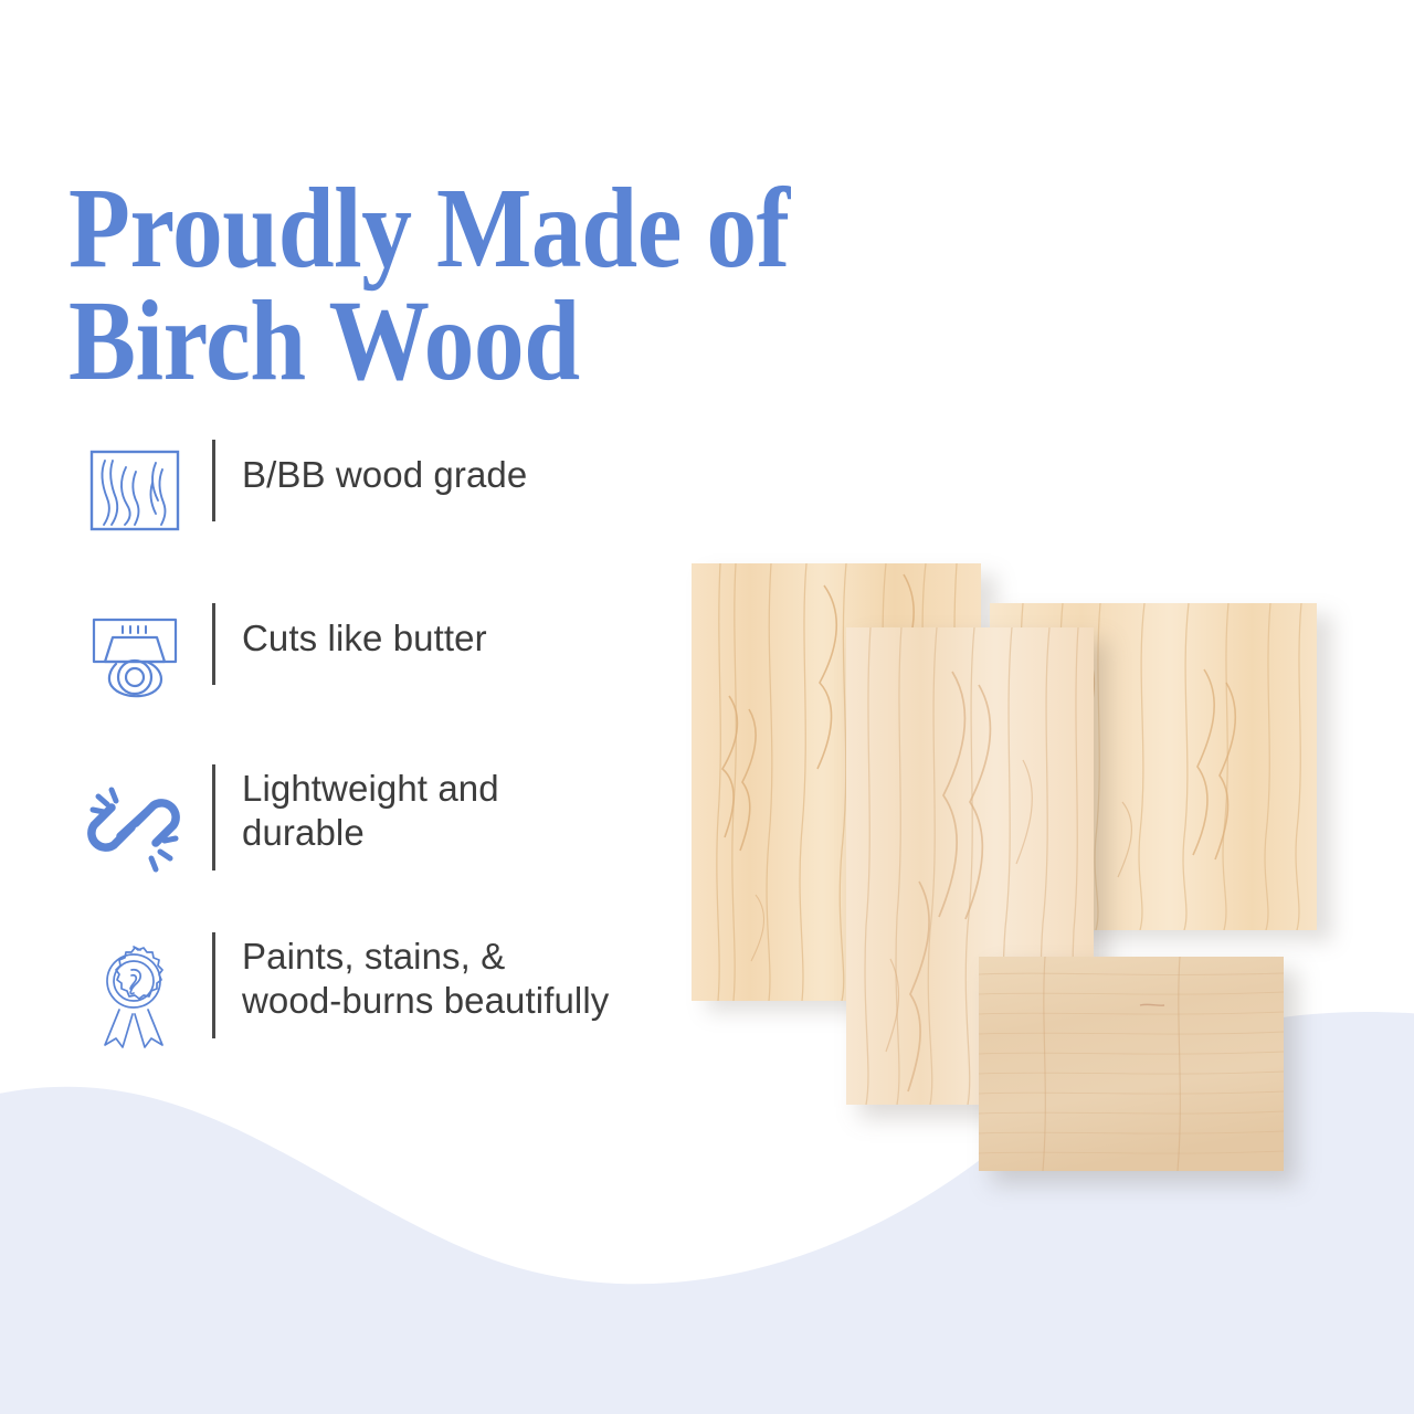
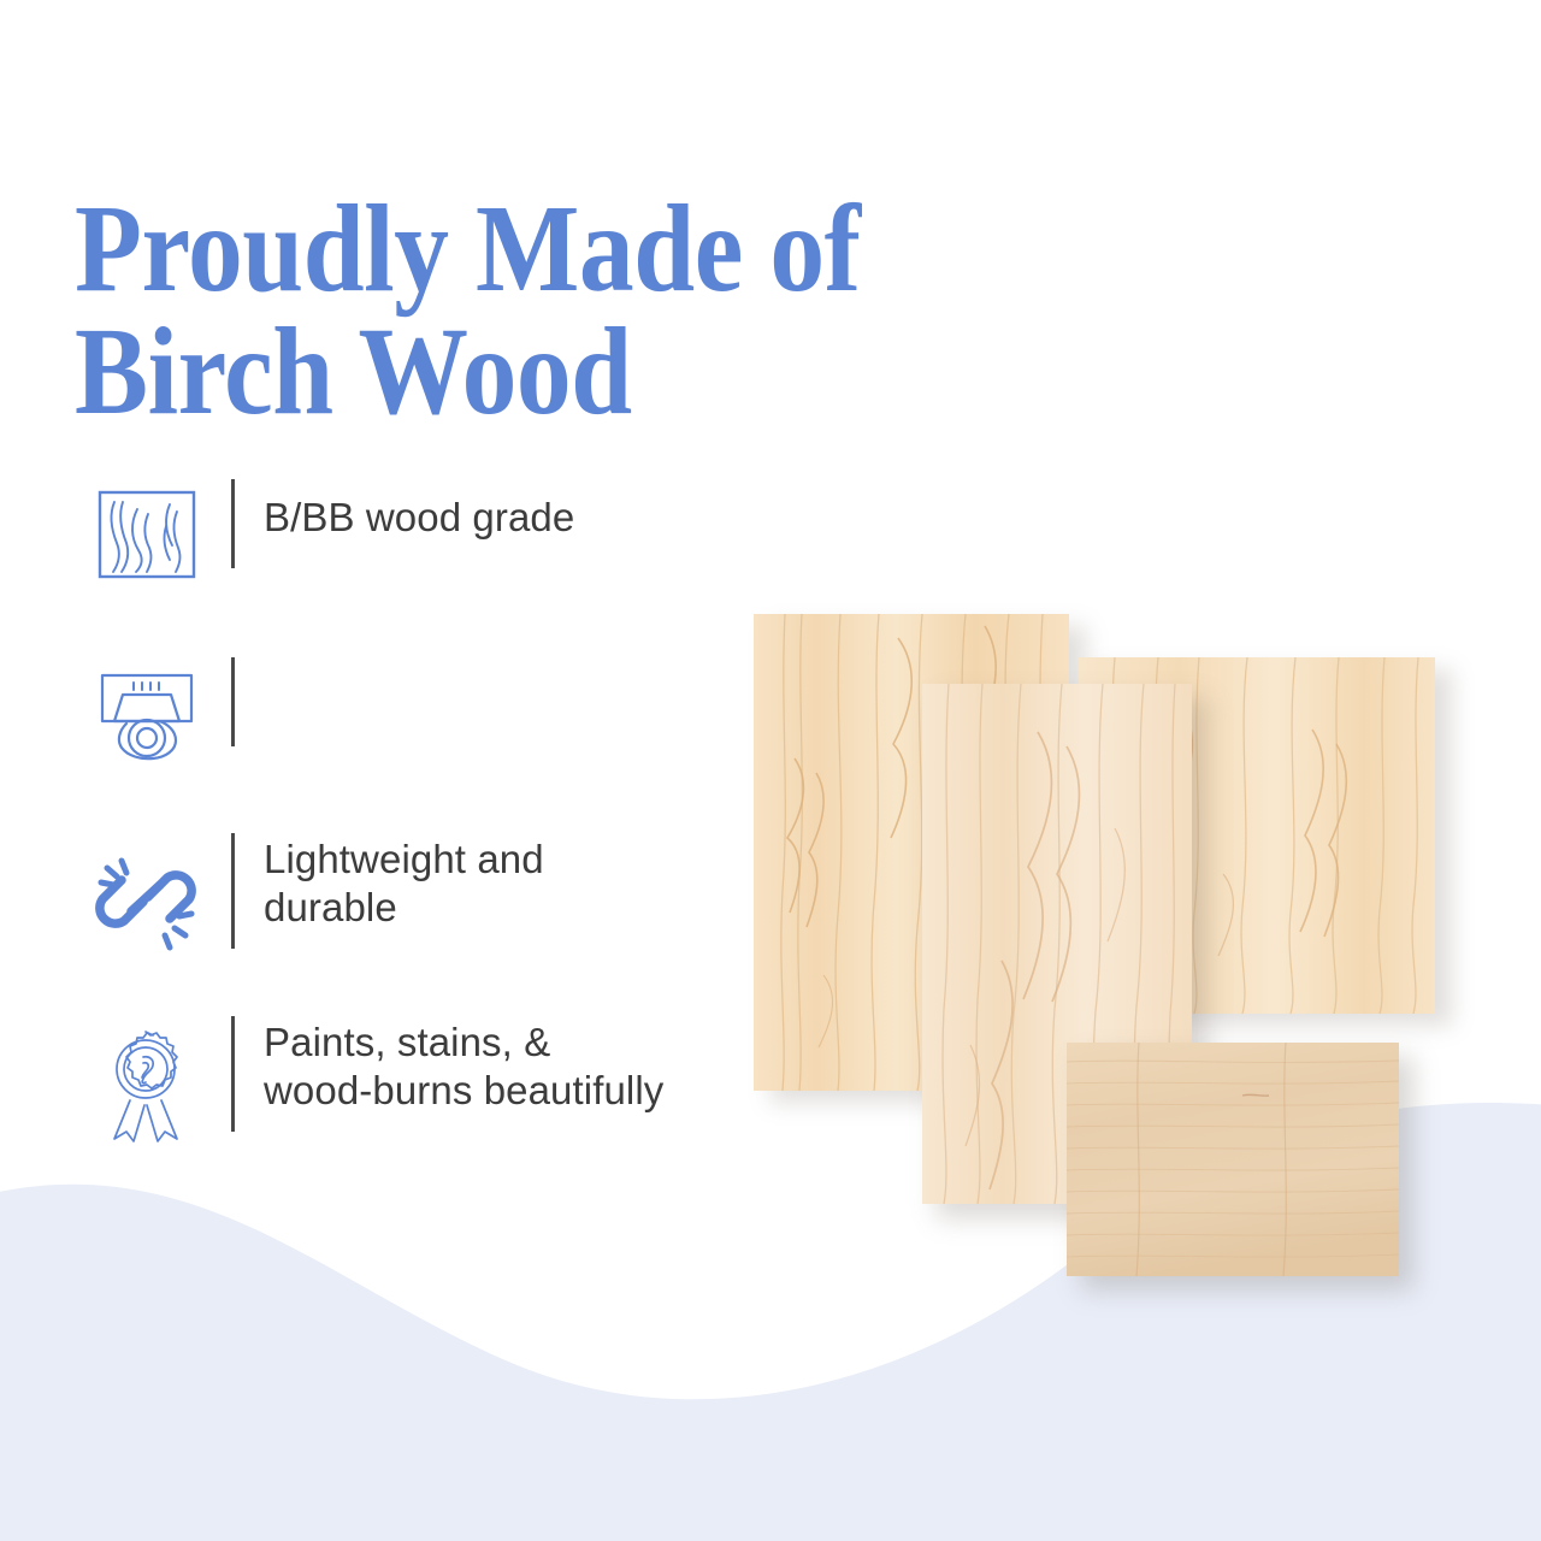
  Proudly Made of
  Birch Wood
  B/BB wood grade
- Cuts like butter
  Lightweight and
  durable
  Paints, stains, &
  wood-burns beautifully
